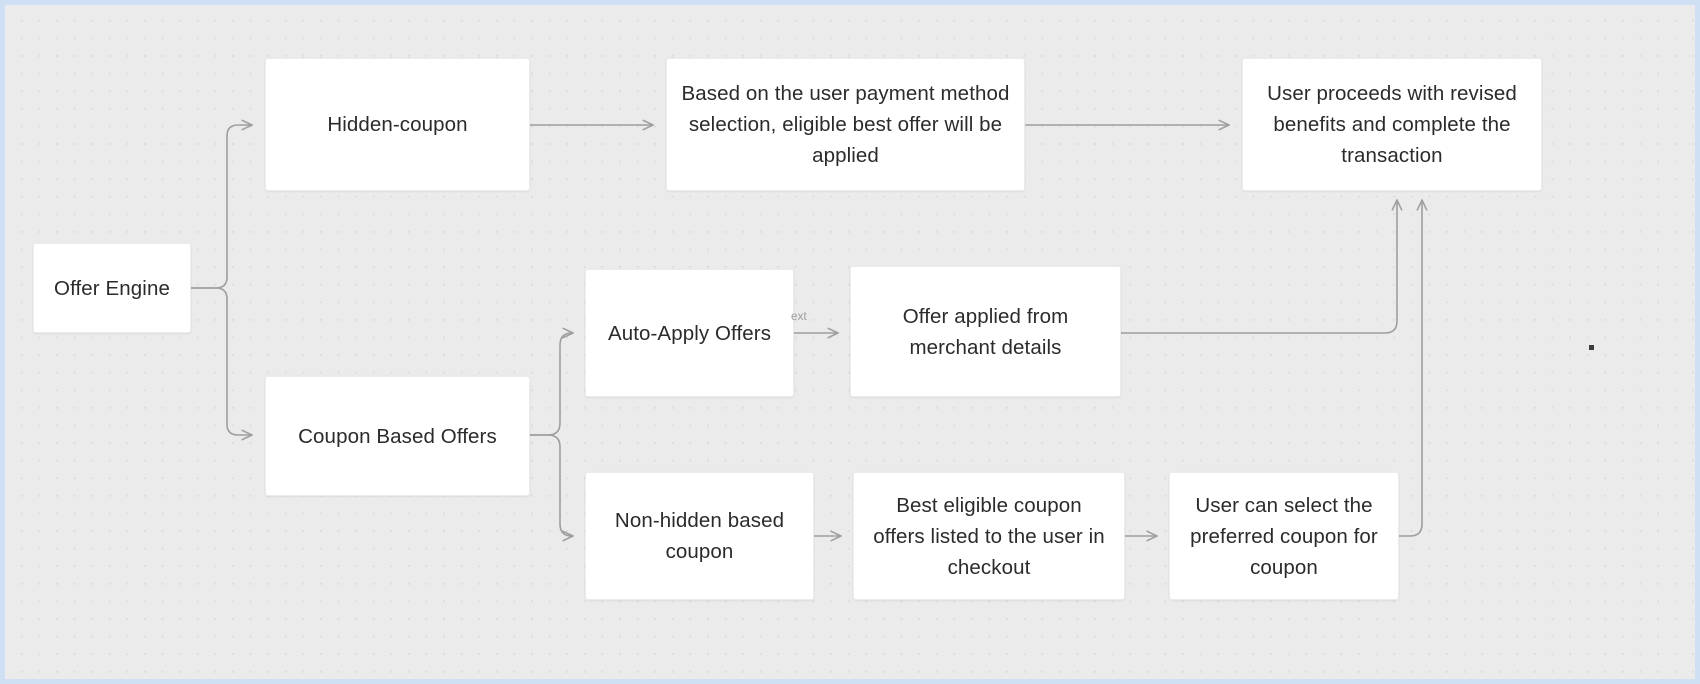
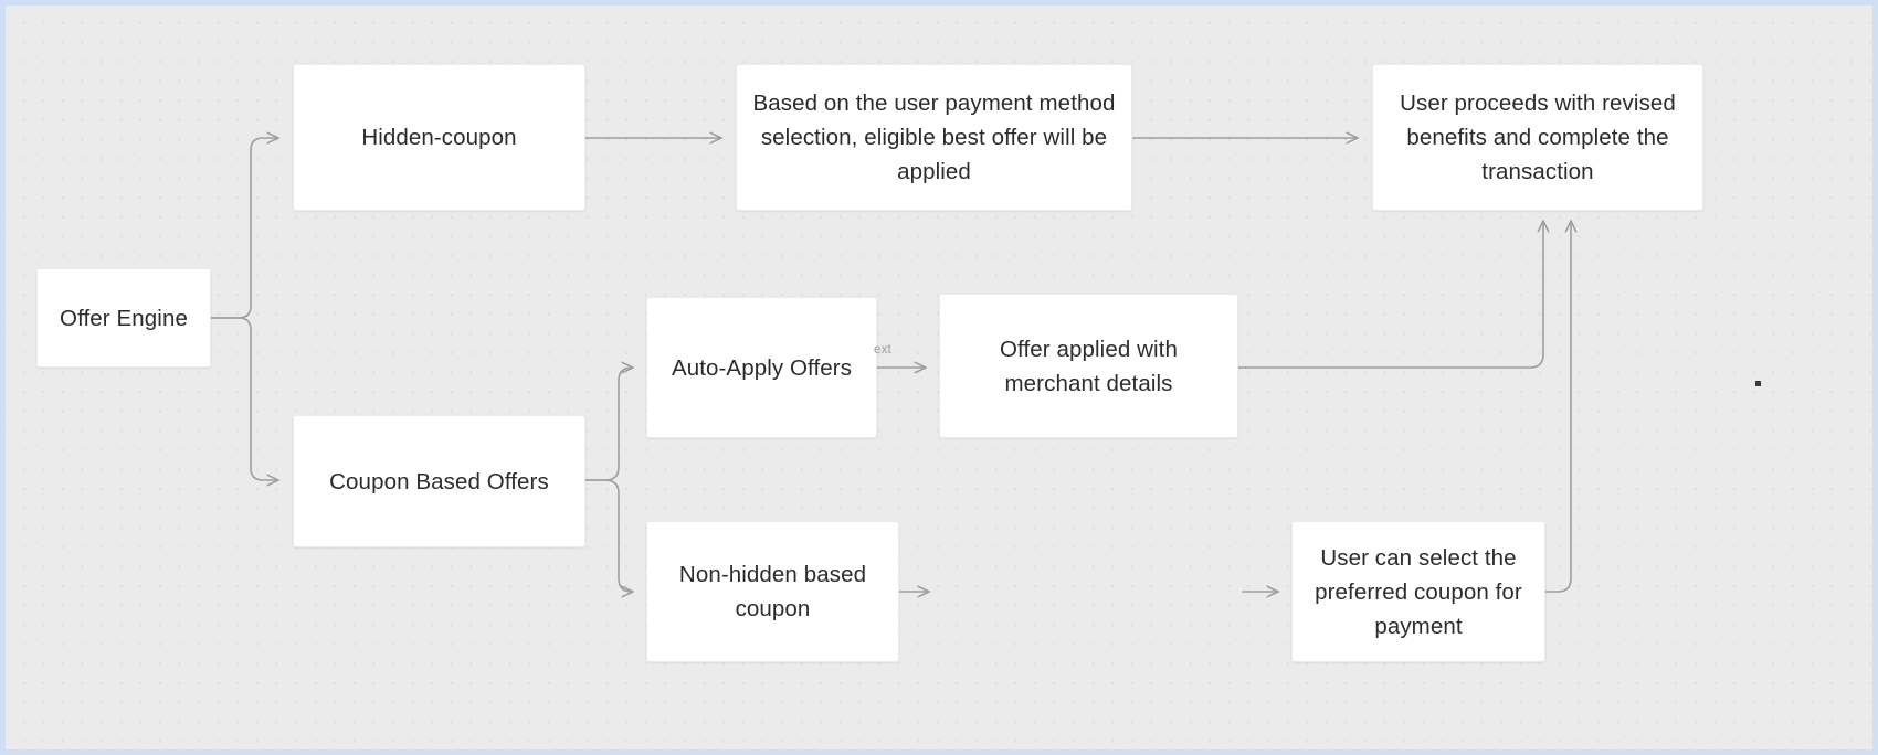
  Offer Engine
  Hidden-coupon
  Based on the user payment method selection, eligible best offer will be applied
  User proceeds with revised benefits and complete the transaction
  Auto-Apply Offers
- Offer applied from merchant details
+ Offer applied with merchant details
  Coupon Based Offers
  Non-hidden based coupon
- Best eligible coupon offers listed to the user in checkout
- User can select the preferred coupon for coupon
+ User can select the preferred coupon for payment
  ext
